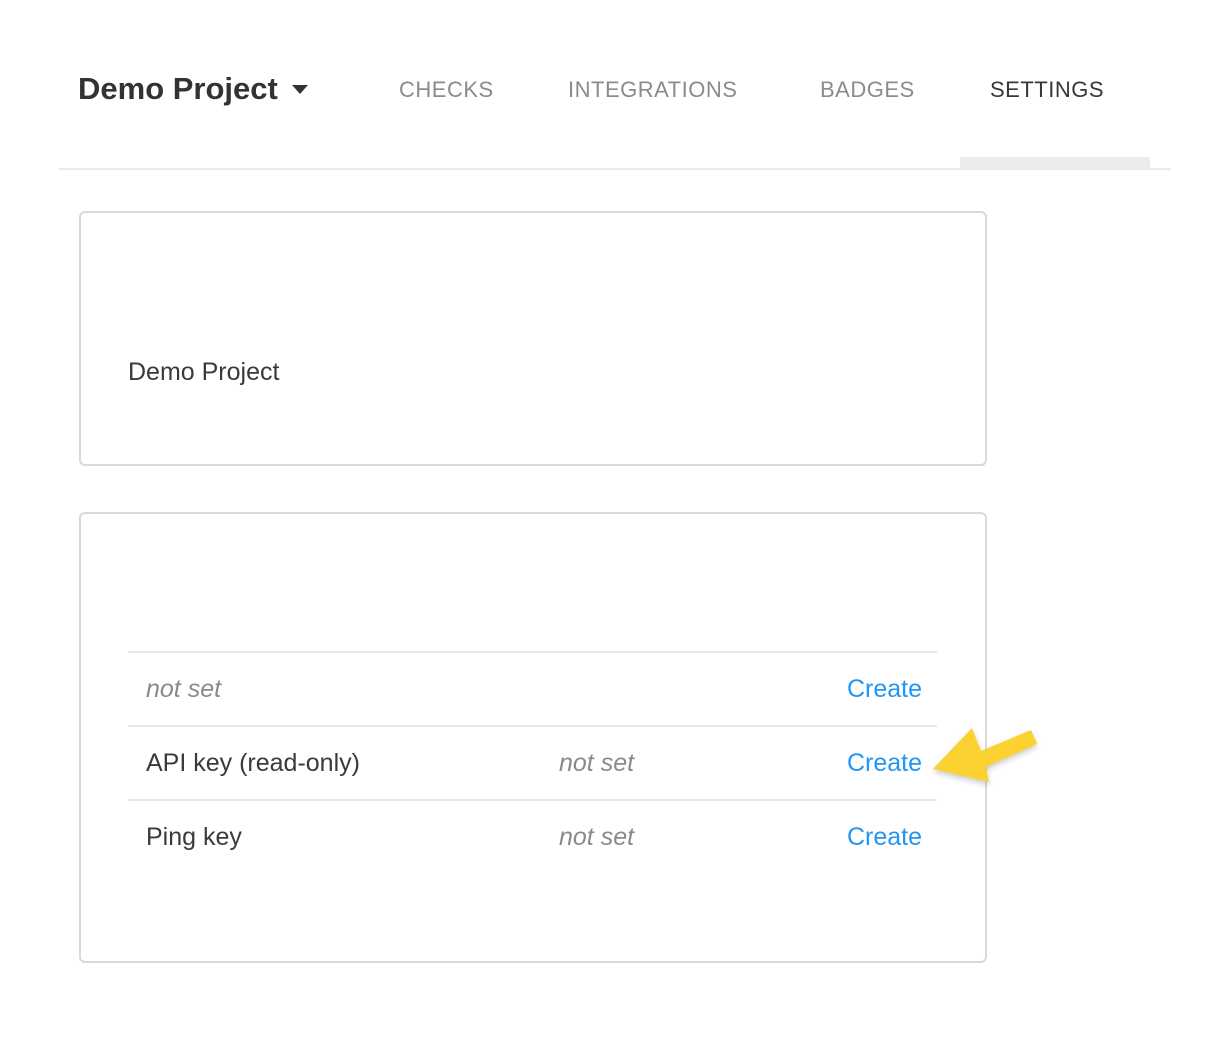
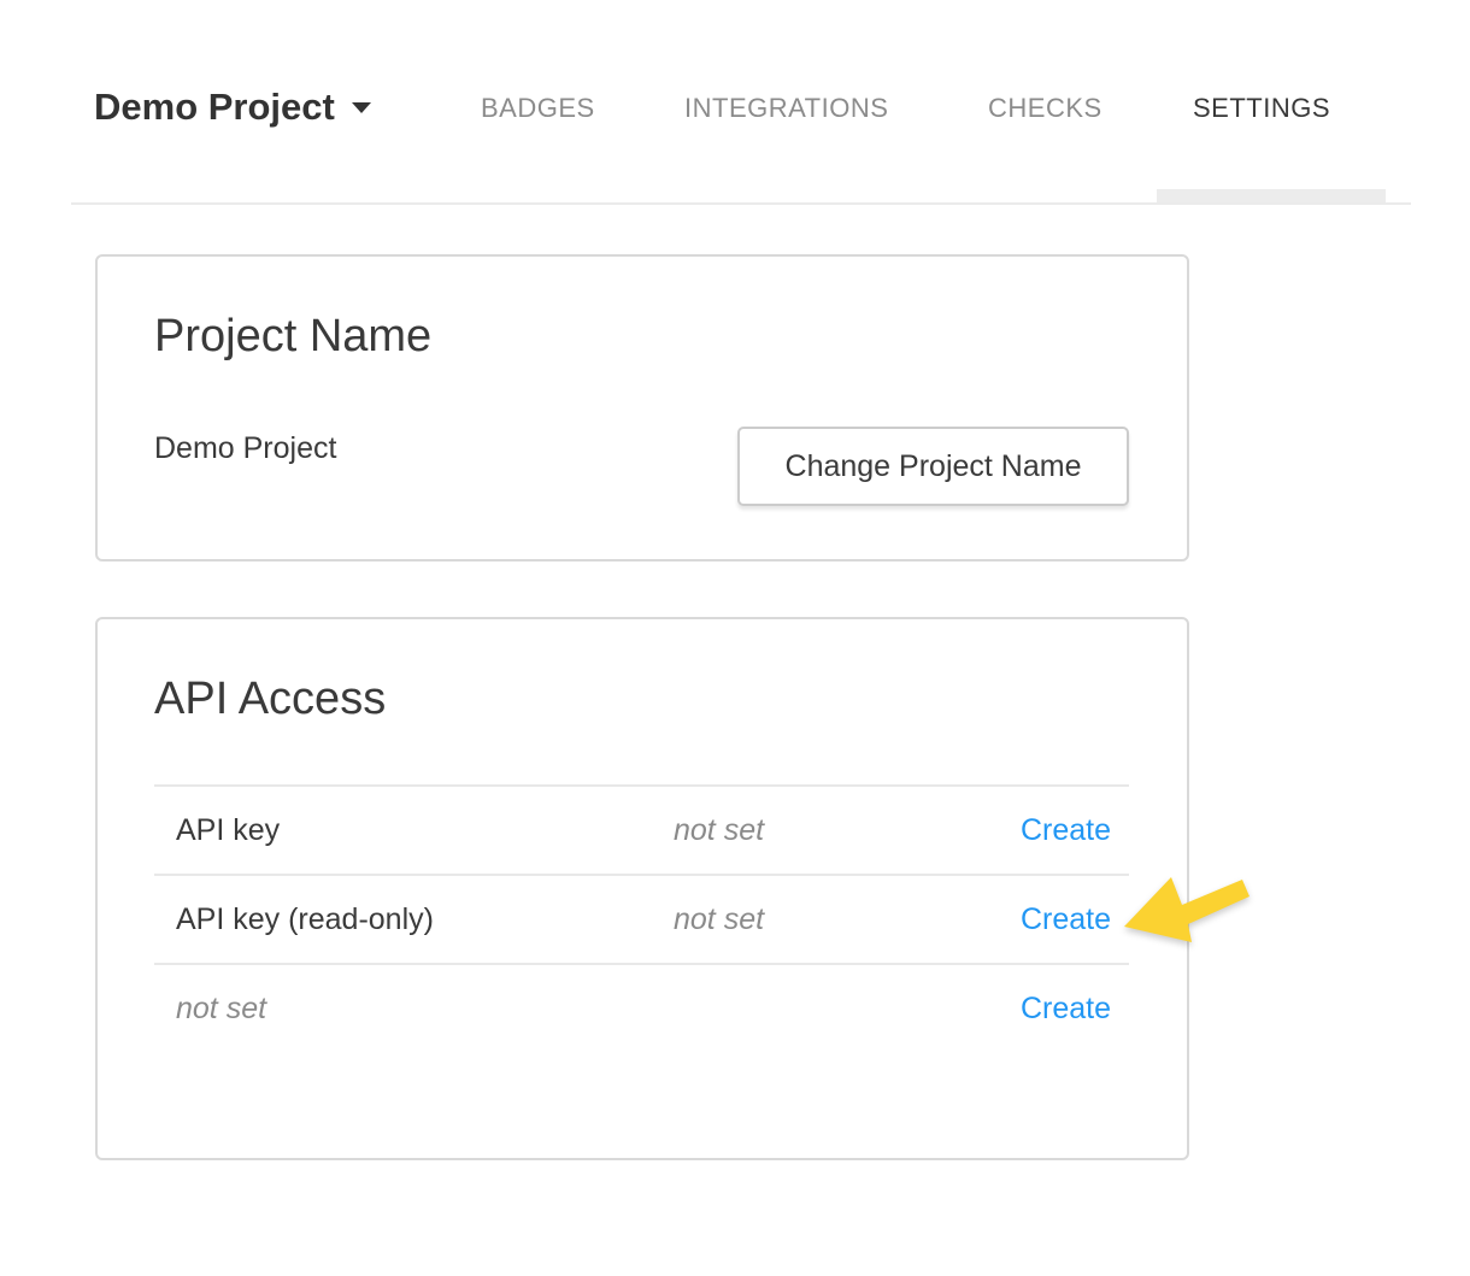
  Demo Project
- CHECKS
+ BADGES
  INTEGRATIONS
- BADGES
+ CHECKS
  SETTINGS
+ Project Name
  Demo Project
+ Change Project Name
+ API Access
+ API key
  not set
  Create
  API key (read-only)
  not set
  Create
- Ping key
  not set
  Create
